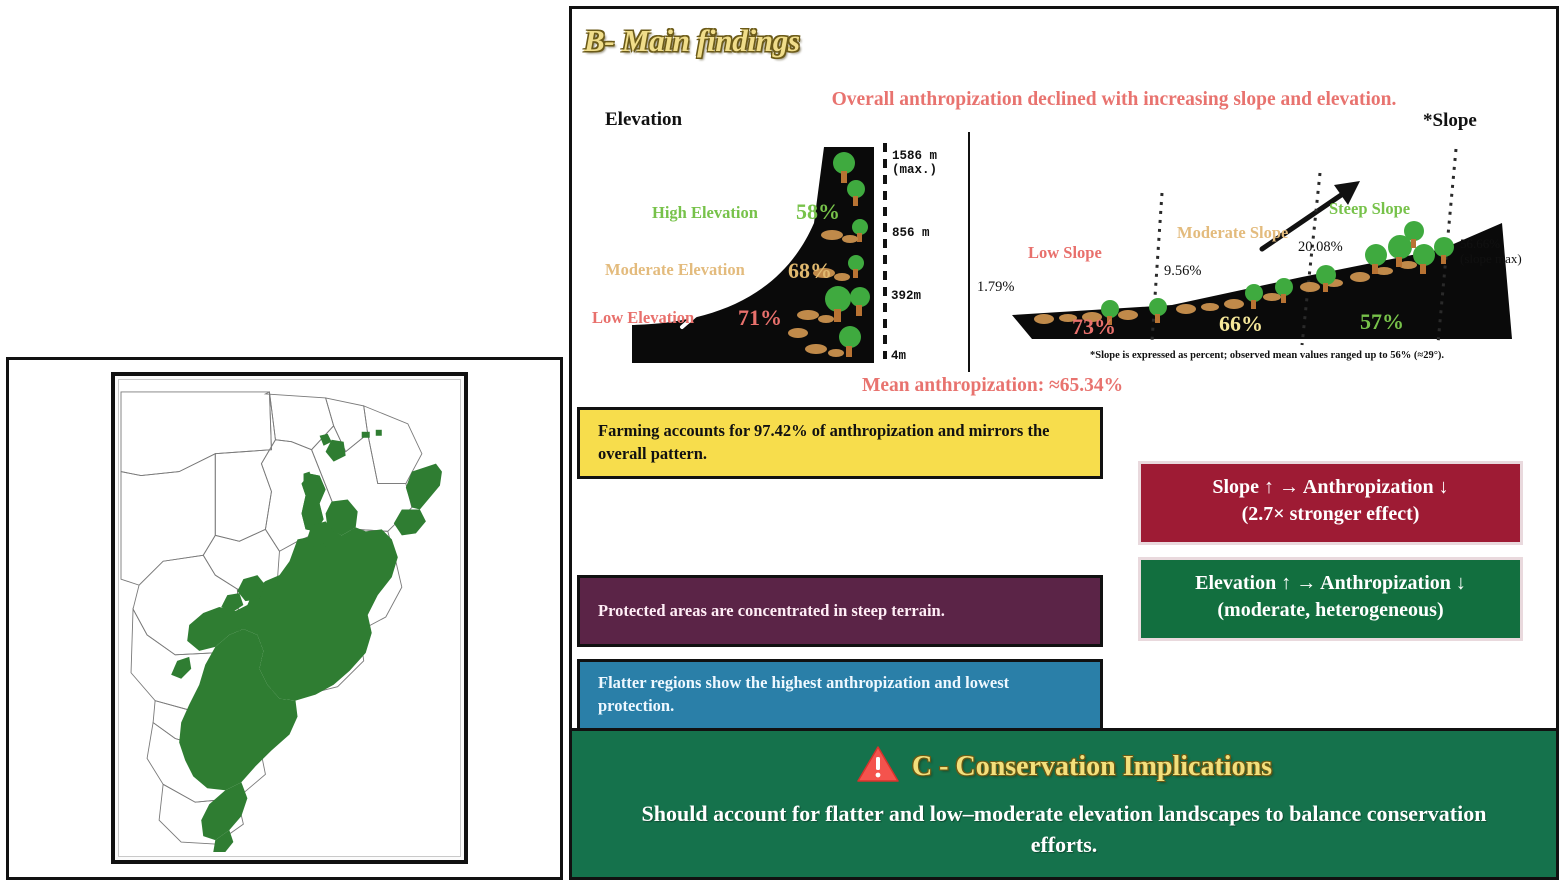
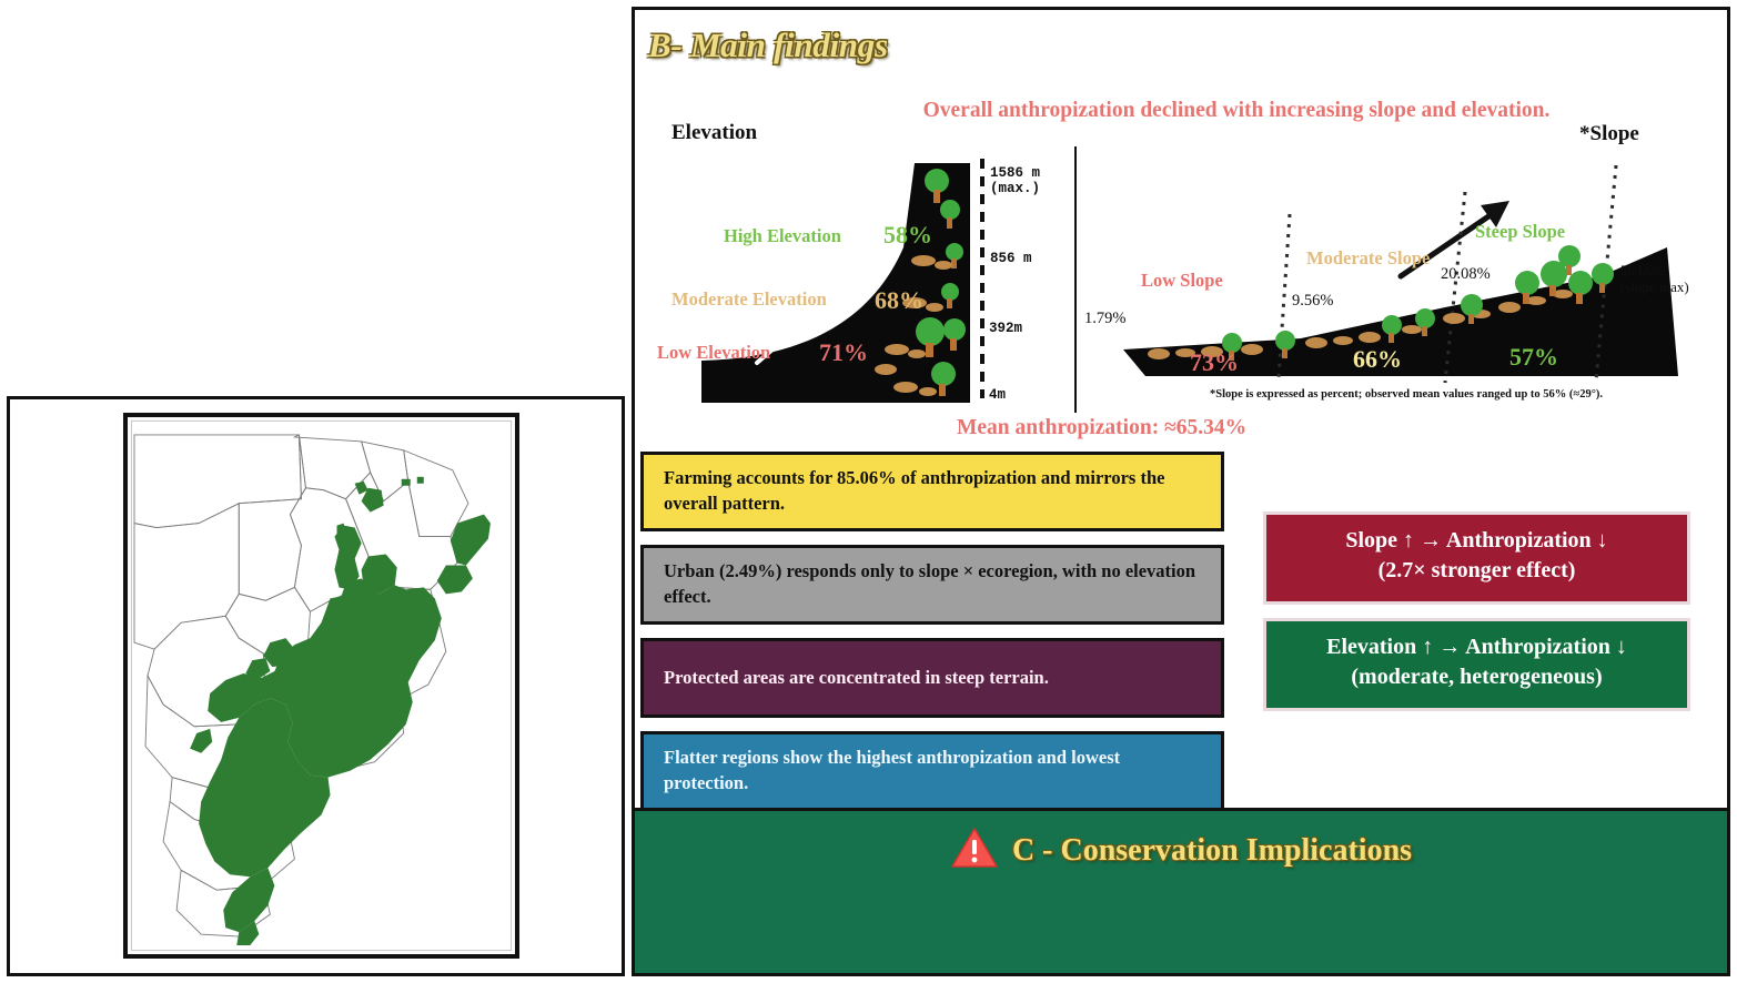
  B- Main findings
  Overall anthropization declined with increasing slope and elevation.
  Elevation
  *Slope
  High Elevation
  58%
  Moderate Elevation
  68%
  Low Elevation
  71%
  1586 m
  (max.)
  856 m
  392m
  4m
  Low Slope
  Moderate Slope
  Steep Slope
  73%
  66%
  57%
  1.79%
  9.56%
  20.08%
  56.66%
  (slope max)
  *Slope is expressed as percent; observed mean values ranged up to 56% (≈29°).
  Mean anthropization: ≈65.34%
- Farming accounts for 97.42% of anthropization and mirrors the overall pattern.
+ Farming accounts for 85.06% of anthropization and mirrors the overall pattern.
+ Urban (2.49%) responds only to slope × ecoregion, with no elevation effect.
  Protected areas are concentrated in steep terrain.
  Flatter regions show the highest anthropization and lowest protection.
  Slope ↑ → Anthropization ↓
  (2.7× stronger effect)
  Elevation ↑ → Anthropization ↓
  (moderate, heterogeneous)
  C - Conservation Implications
- Should account for flatter and low–moderate elevation landscapes to balance conservation efforts.
